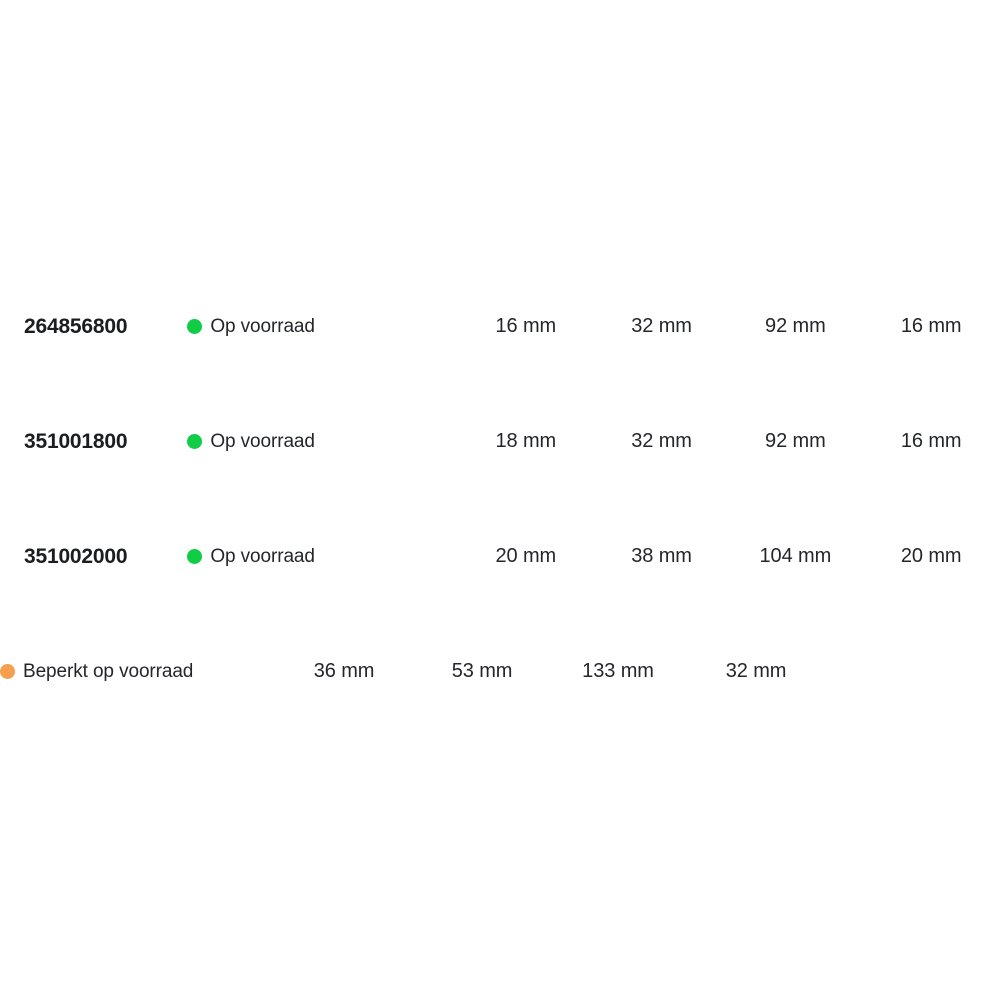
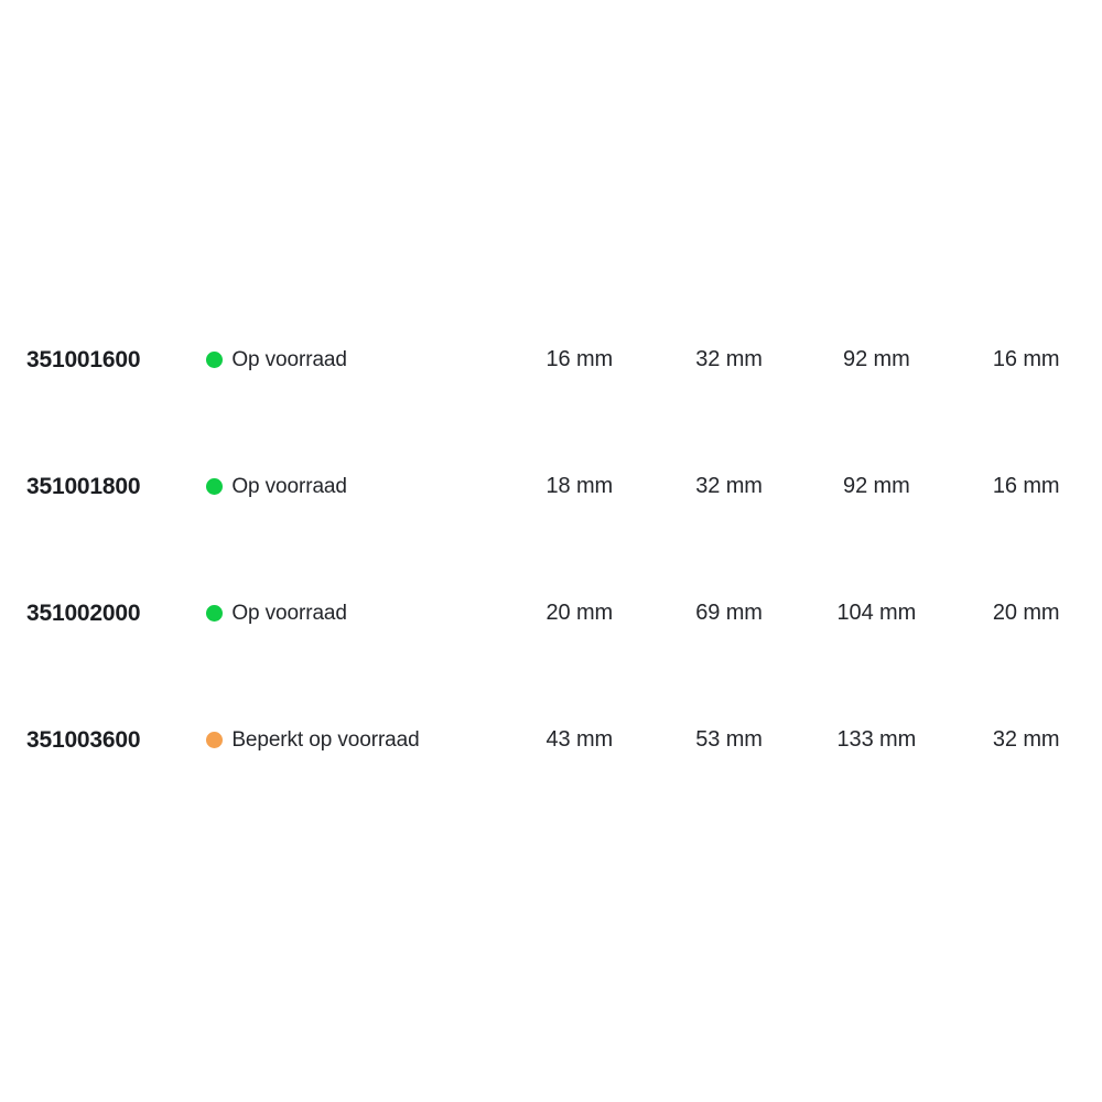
- 264856800
+ 351001600
  Op voorraad
  16 mm
  32 mm
  92 mm
  16 mm
  351001800
  Op voorraad
  18 mm
  32 mm
  92 mm
  16 mm
  351002000
  Op voorraad
  20 mm
- 38 mm
+ 69 mm
  104 mm
  20 mm
+ 351003600
  Beperkt op voorraad
- 36 mm
+ 43 mm
  53 mm
  133 mm
  32 mm
